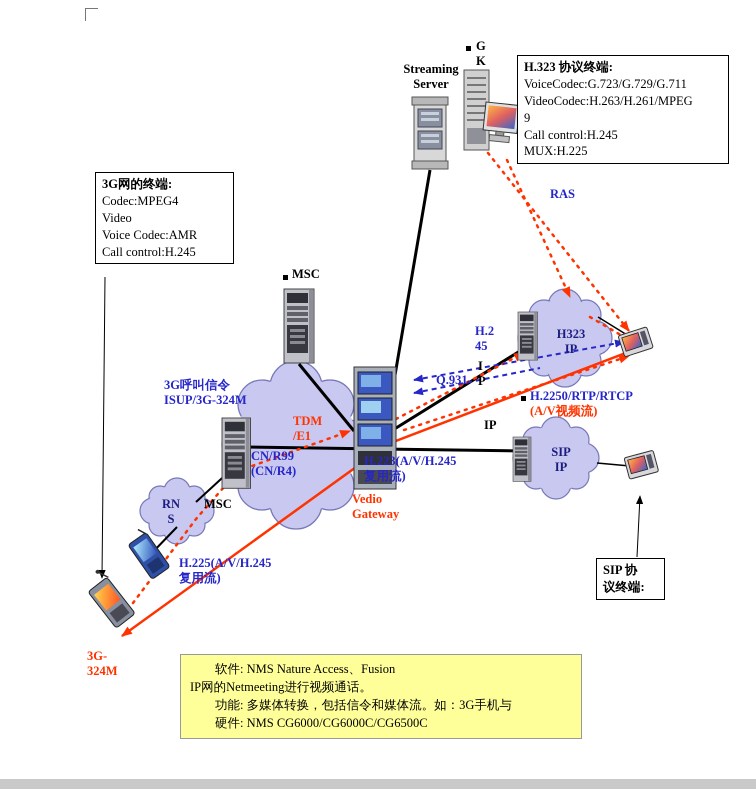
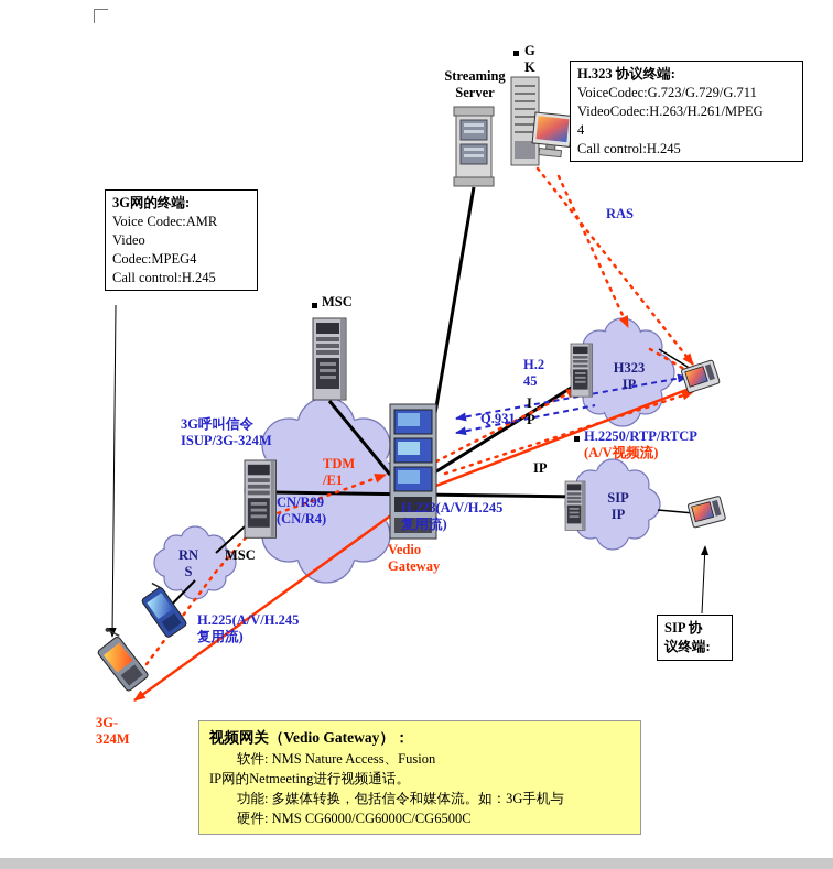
  Streaming
  Server
  G
  K
  MSC
  TDM
  /E1
  CN/R99
  (CN/R4)
  Vedio
  Gateway
  H323
  IP
  SIP
  IP
  RN
  S
  MSC
  RAS
  H.2
  45
  I
  P
  Q.931
  IP
  H.2250/RTP/RTCP
  (A/V视频流)
  H.223(A/V/H.245
  复用流)
  3G呼叫信令
  ISUP/3G-324M
  H.225(A/V/H.245
  复用流)
  3G-
  324M
  3G网的终端:
- Codec:MPEG4
+ Voice Codec:AMR
  Video
- Voice Codec:AMR
+ Codec:MPEG4
  Call control:H.245
  H.323 协议终端:
  VoiceCodec:G.723/G.729/G.711
  VideoCodec:H.263/H.261/MPEG
- 9
+ 4
  Call control:H.245
- MUX:H.225
  SIP 协
  议终端:
+ 视频网关（Vedio Gateway）：
  软件: NMS Nature Access、Fusion
  IP网的Netmeeting进行视频通话。
  功能: 多媒体转换，包括信令和媒体流。如：3G手机与
  硬件: NMS CG6000/CG6000C/CG6500C
